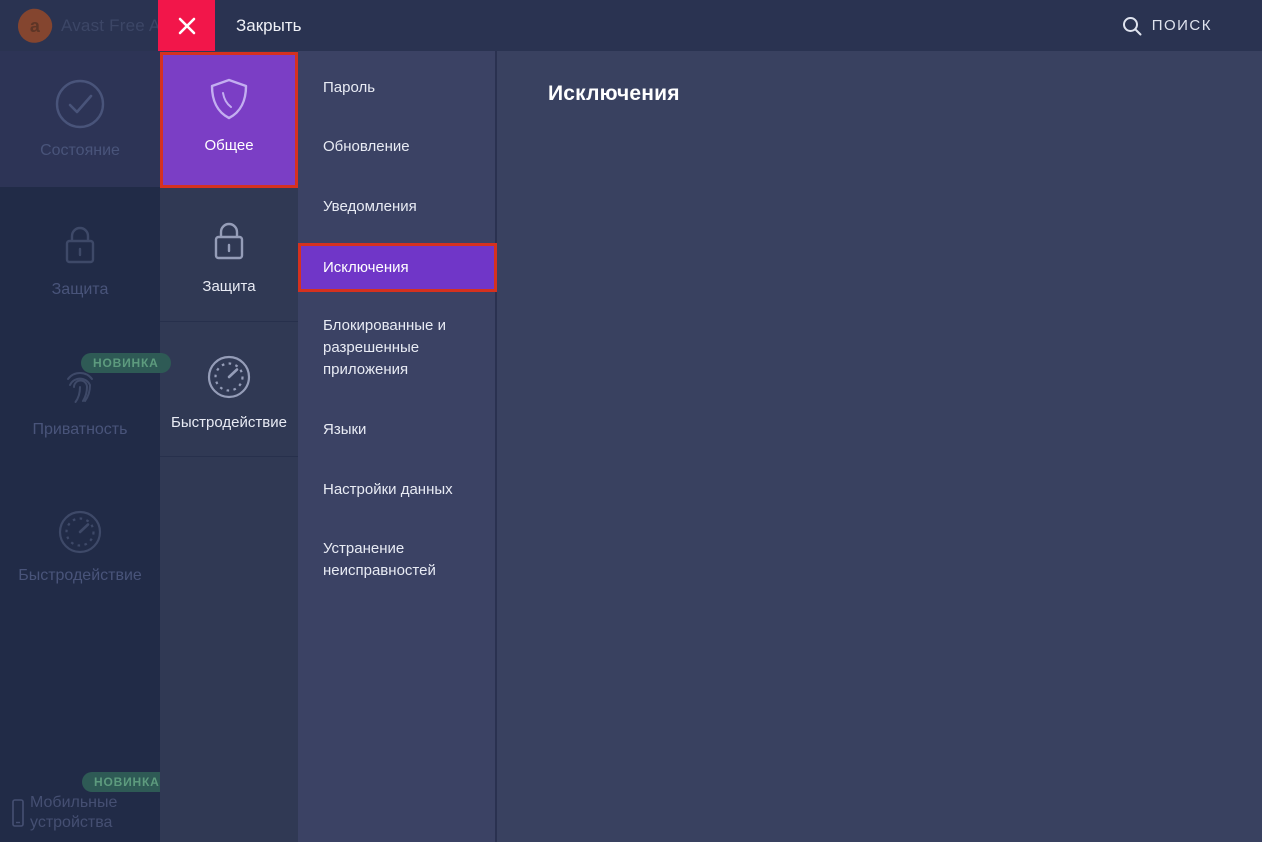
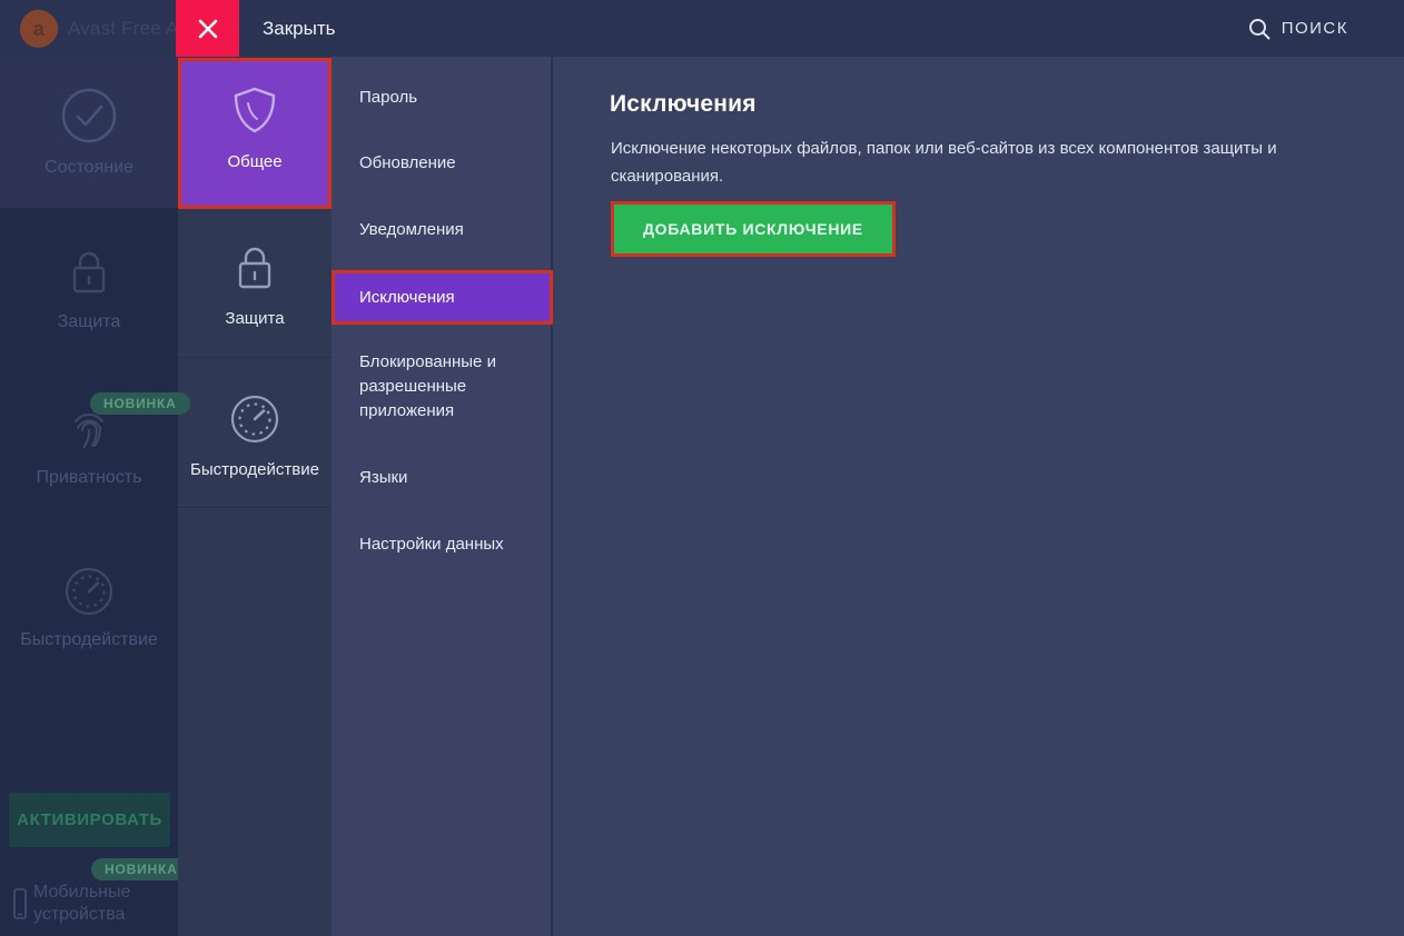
  Avast Free A
  Закрыть
  ПОИСК
  Состояние
  Защита
  НОВИНКА
  Приватность
  Быстродействие
+ АКТИВИРОВАТЬ
  НОВИНКА
  Мобильные
  устройства
  Общее
  Защита
  Быстродействие
  Пароль
  Обновление
  Уведомления
  Исключения
  Блокированные и разрешенные приложения
  Языки
  Настройки данных
- Устранение неисправностей
  Исключения
+ Исключение некоторых файлов, папок или веб-сайтов из всех компонентов защиты и сканирования.
+ ДОБАВИТЬ ИСКЛЮЧЕНИЕ
